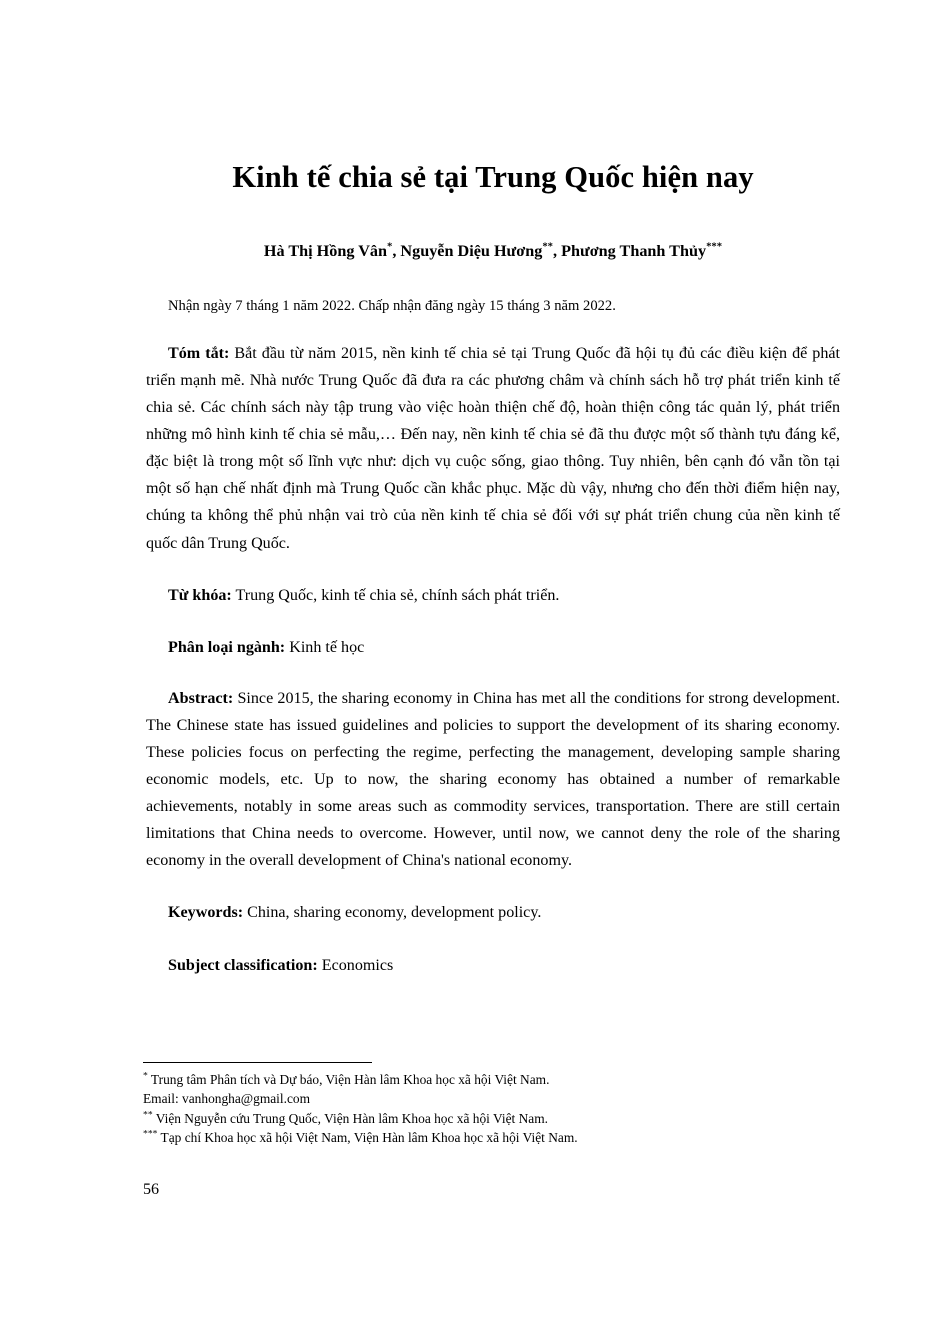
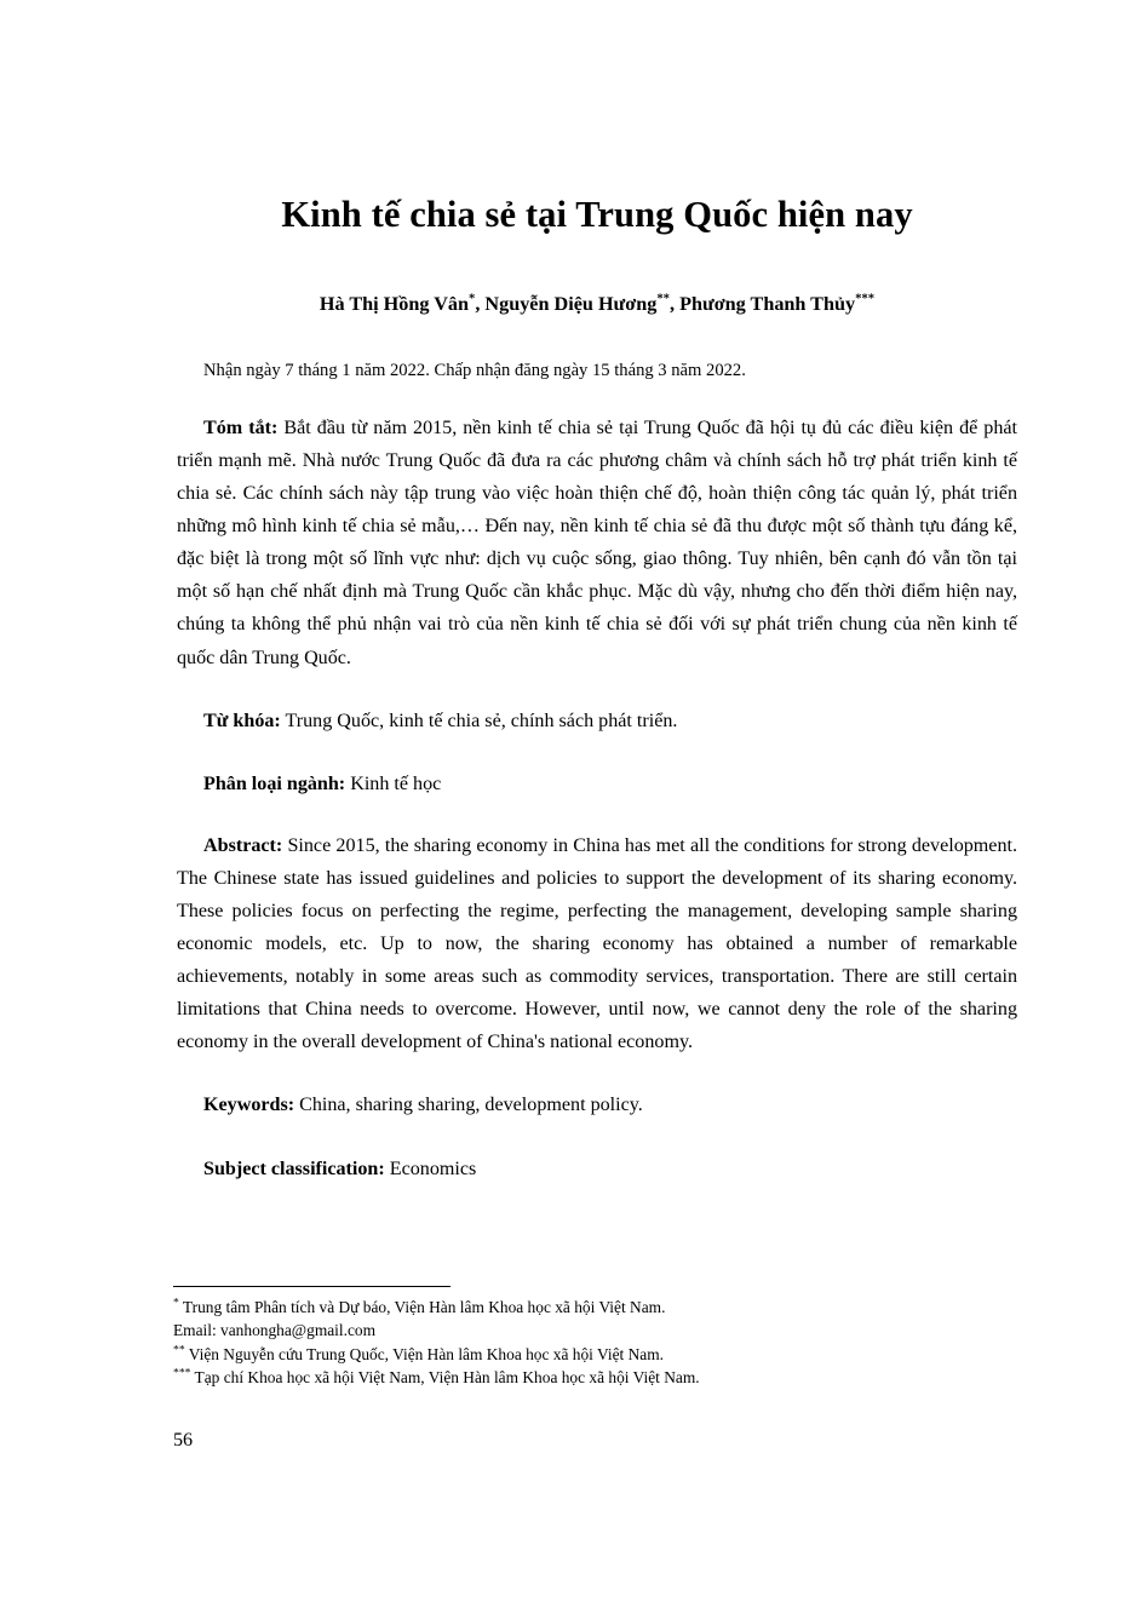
  Kinh tế chia sẻ tại Trung Quốc hiện nay
  Hà Thị Hồng Vân*, Nguyễn Diệu Hương**, Phương Thanh Thủy***
  Nhận ngày 7 tháng 1 năm 2022. Chấp nhận đăng ngày 15 tháng 3 năm 2022.
  Tóm tắt: Bắt đầu từ năm 2015, nền kinh tế chia sẻ tại Trung Quốc đã hội tụ đủ các điều kiện để phát triển mạnh mẽ. Nhà nước Trung Quốc đã đưa ra các phương châm và chính sách hỗ trợ phát triển kinh tế chia sẻ. Các chính sách này tập trung vào việc hoàn thiện chế độ, hoàn thiện công tác quản lý, phát triển những mô hình kinh tế chia sẻ mẫu,… Đến nay, nền kinh tế chia sẻ đã thu được một số thành tựu đáng kể, đặc biệt là trong một số lĩnh vực như: dịch vụ cuộc sống, giao thông. Tuy nhiên, bên cạnh đó vẫn tồn tại một số hạn chế nhất định mà Trung Quốc cần khắc phục. Mặc dù vậy, nhưng cho đến thời điểm hiện nay, chúng ta không thể phủ nhận vai trò của nền kinh tế chia sẻ đối với sự phát triển chung của nền kinh tế quốc dân Trung Quốc.
  Từ khóa: Trung Quốc, kinh tế chia sẻ, chính sách phát triển.
  Phân loại ngành: Kinh tế học
  Abstract: Since 2015, the sharing economy in China has met all the conditions for strong development. The Chinese state has issued guidelines and policies to support the development of its sharing economy. These policies focus on perfecting the regime, perfecting the management, developing sample sharing economic models, etc. Up to now, the sharing economy has obtained a number of remarkable achievements, notably in some areas such as commodity services, transportation. There are still certain limitations that China needs to overcome. However, until now, we cannot deny the role of the sharing economy in the overall development of China's national economy.
- Keywords: China, sharing economy, development policy.
+ Keywords: China, sharing sharing, development policy.
  Subject classification: Economics
  * Trung tâm Phân tích và Dự báo, Viện Hàn lâm Khoa học xã hội Việt Nam.
  Email: vanhongha@gmail.com
  ** Viện Nguyễn cứu Trung Quốc, Viện Hàn lâm Khoa học xã hội Việt Nam.
  *** Tạp chí Khoa học xã hội Việt Nam, Viện Hàn lâm Khoa học xã hội Việt Nam.
  56
